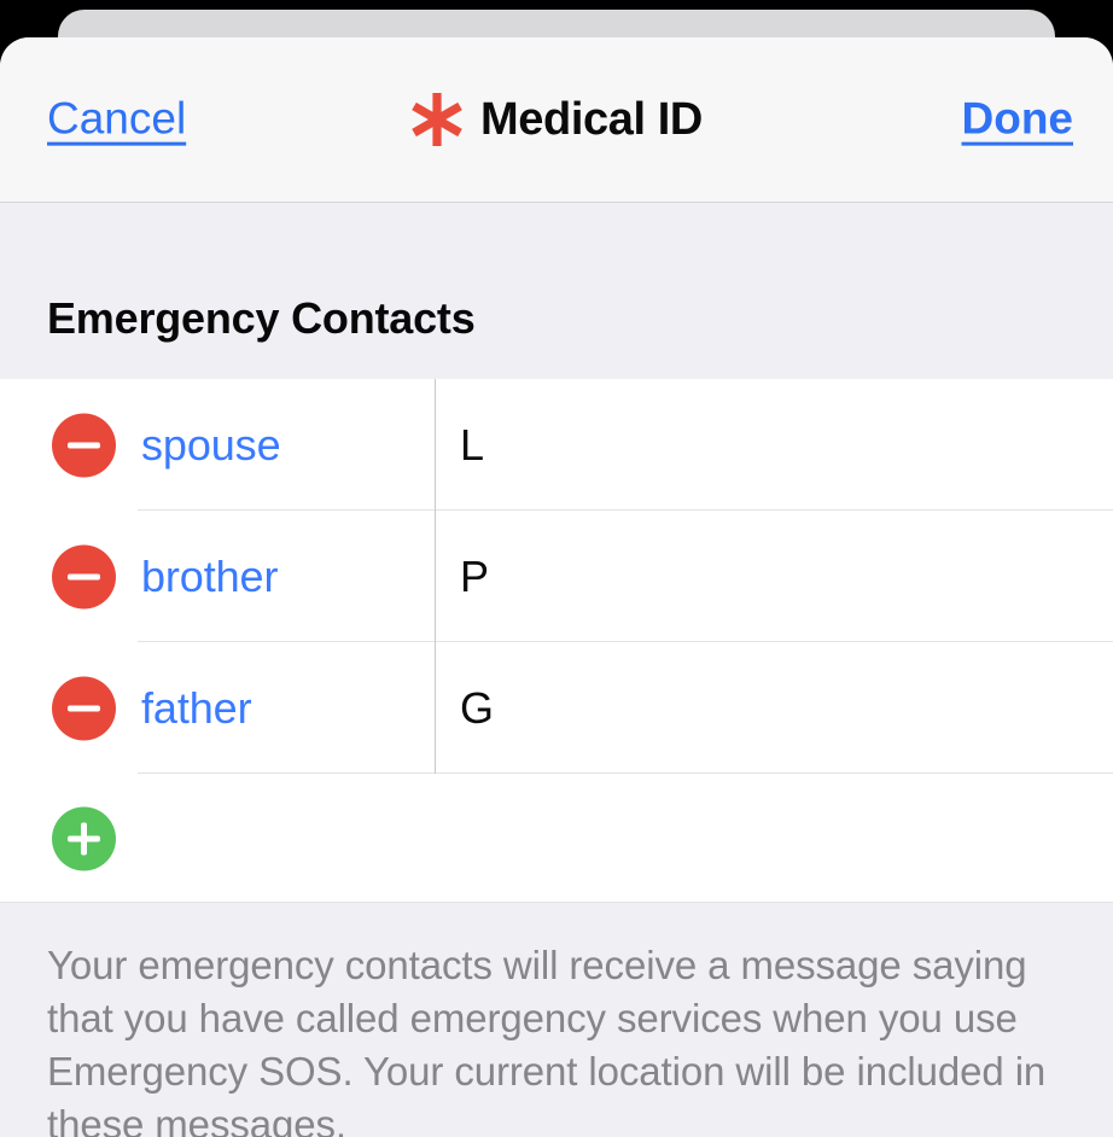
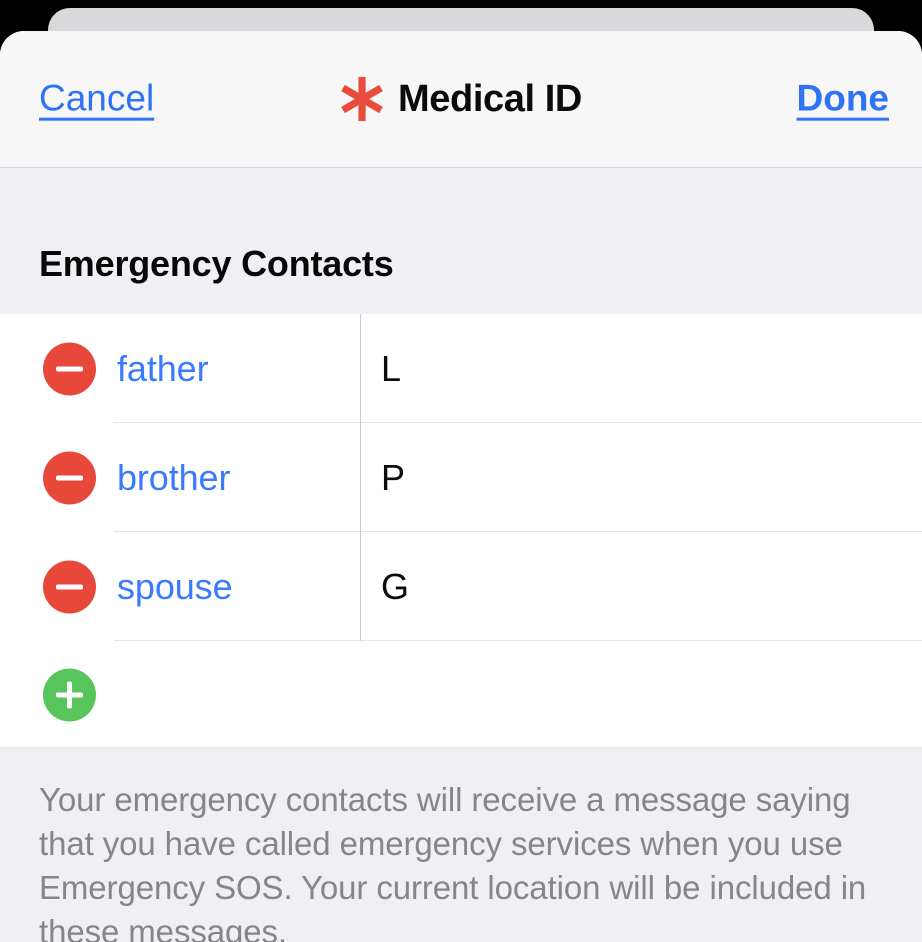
  Cancel
  Medical ID
  Done
  Emergency Contacts
- spouse
+ father
  L
  brother
  P
- father
+ spouse
  G
  Your emergency contacts will receive a message saying that you have called emergency services when you use Emergency SOS. Your current location will be included in these messages.
